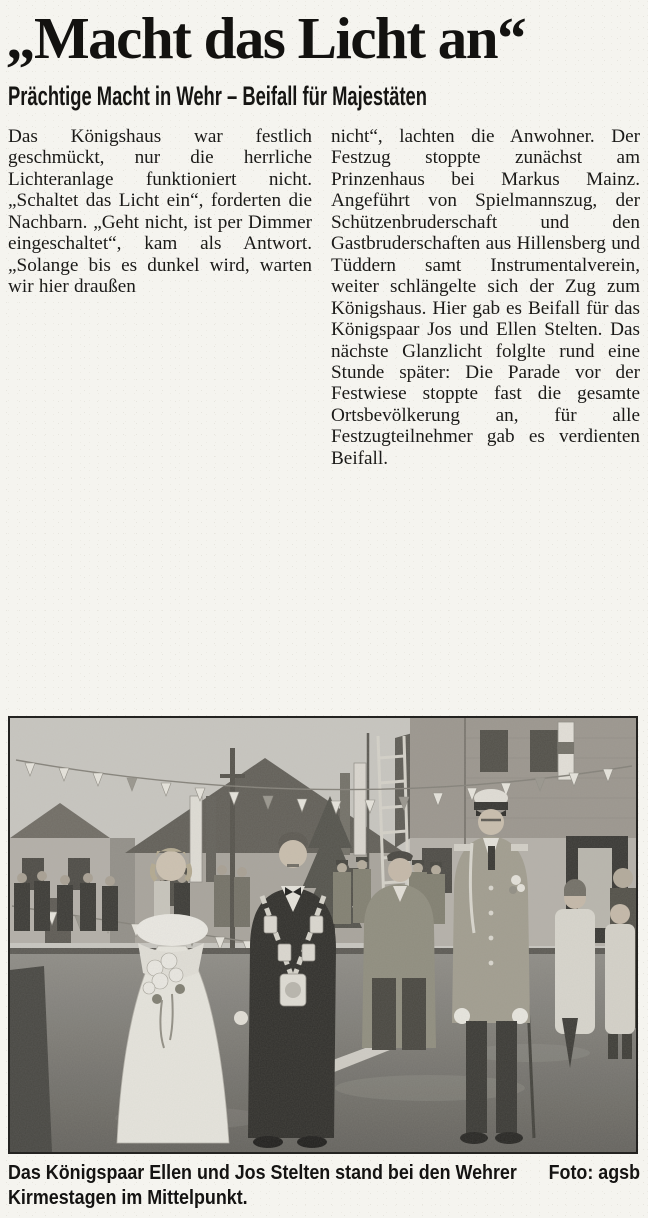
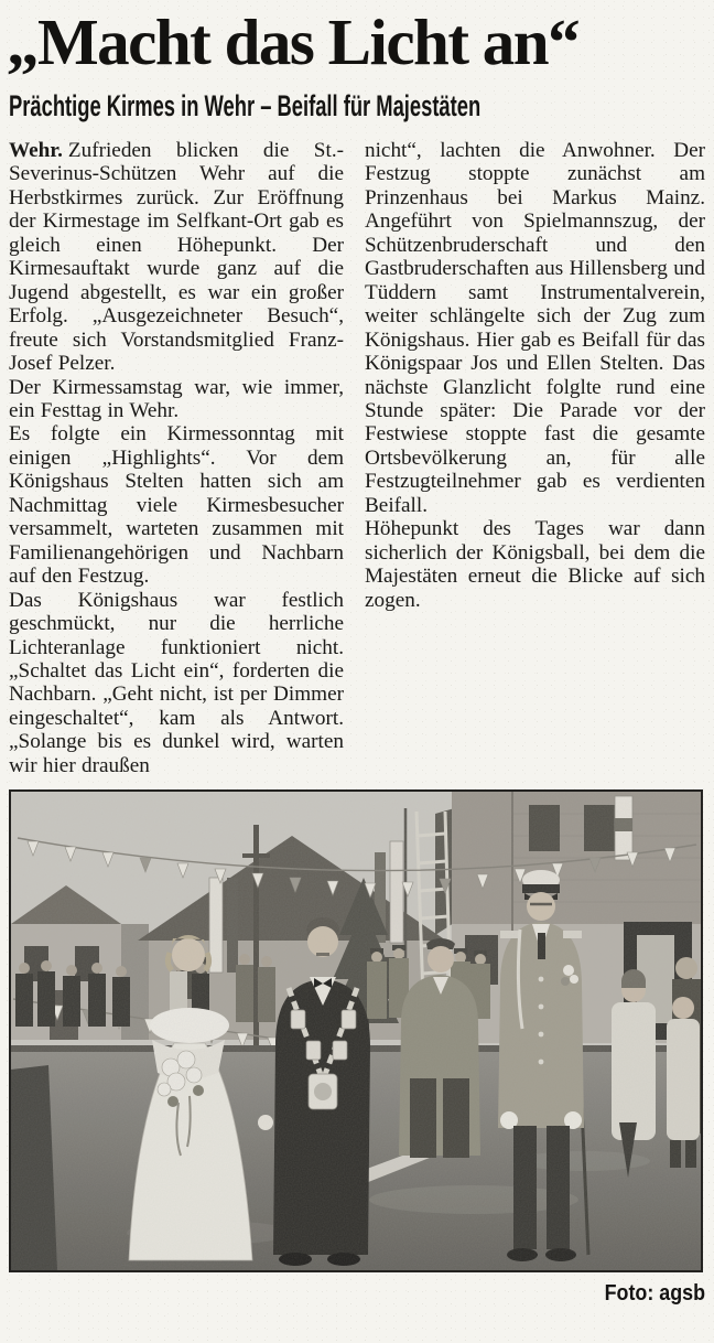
  „Macht das Licht an“
- Prächtige Macht in Wehr – Beifall für Majestäten
+ Prächtige Kirmes in Wehr – Beifall für Majestäten
+ Wehr. Zufrieden blicken die St.-Severinus-Schützen Wehr auf die Herbstkirmes zurück. Zur Eröffnung der Kirmestage im Selfkant-Ort gab es gleich einen Höhepunkt. Der Kirmesauftakt wurde ganz auf die Jugend abgestellt, es war ein großer Erfolg. „Ausgezeichneter Besuch“, freute sich Vorstandsmitglied Franz-Josef Pelzer.
+ Der Kirmessamstag war, wie immer, ein Festtag in Wehr.
+ Es folgte ein Kirmessonntag mit einigen „Highlights“. Vor dem Königshaus Stelten hatten sich am Nachmittag viele Kirmesbesucher versammelt, warteten zusammen mit Familienangehörigen und Nachbarn auf den Festzug.
  Das Königshaus war festlich geschmückt, nur die herrliche Lichteranlage funktioniert nicht. „Schaltet das Licht ein“, forderten die Nachbarn. „Geht nicht, ist per Dimmer eingeschaltet“, kam als Antwort. „Solange bis es dunkel wird, warten wir hier draußen
  nicht“, lachten die Anwohner. Der Festzug stoppte zunächst am Prinzenhaus bei Markus Mainz. Angeführt von Spielmannszug, der Schützenbruderschaft und den Gastbruderschaften aus Hillensberg und Tüddern samt Instrumentalverein, weiter schlängelte sich der Zug zum Königshaus. Hier gab es Beifall für das Königspaar Jos und Ellen Stelten. Das nächste Glanzlicht folglte rund eine Stunde später: Die Parade vor der Festwiese stoppte fast die gesamte Ortsbevölkerung an, für alle Festzugteilnehmer gab es verdienten Beifall.
+ Höhepunkt des Tages war dann sicherlich der Königsball, bei dem die Majestäten erneut die Blicke auf sich zogen.
  Foto: agsb
- Das Königspaar Ellen und Jos Stelten stand bei den Wehrer Kirmestagen im Mittelpunkt.
